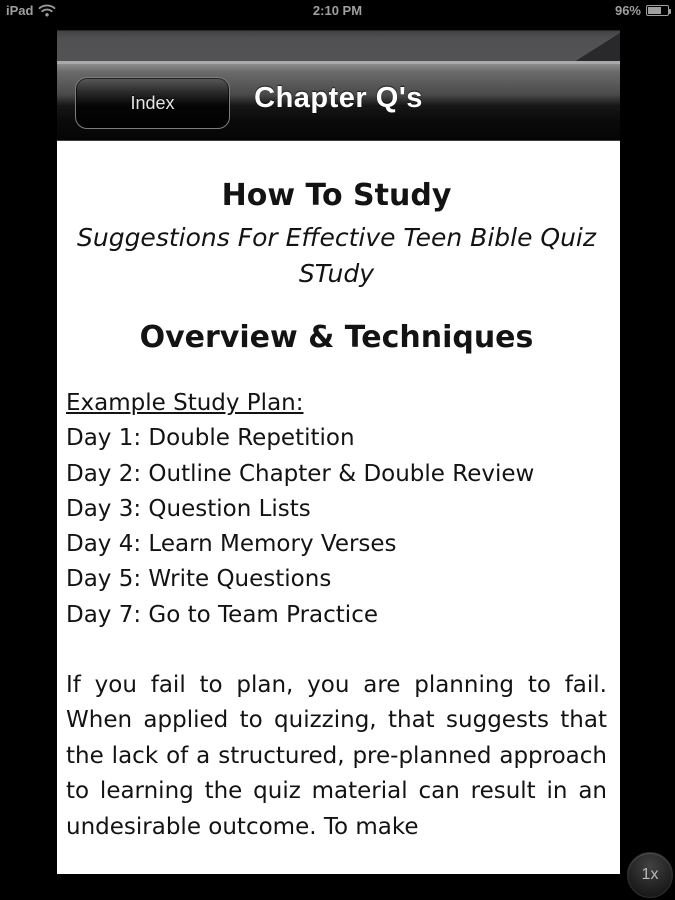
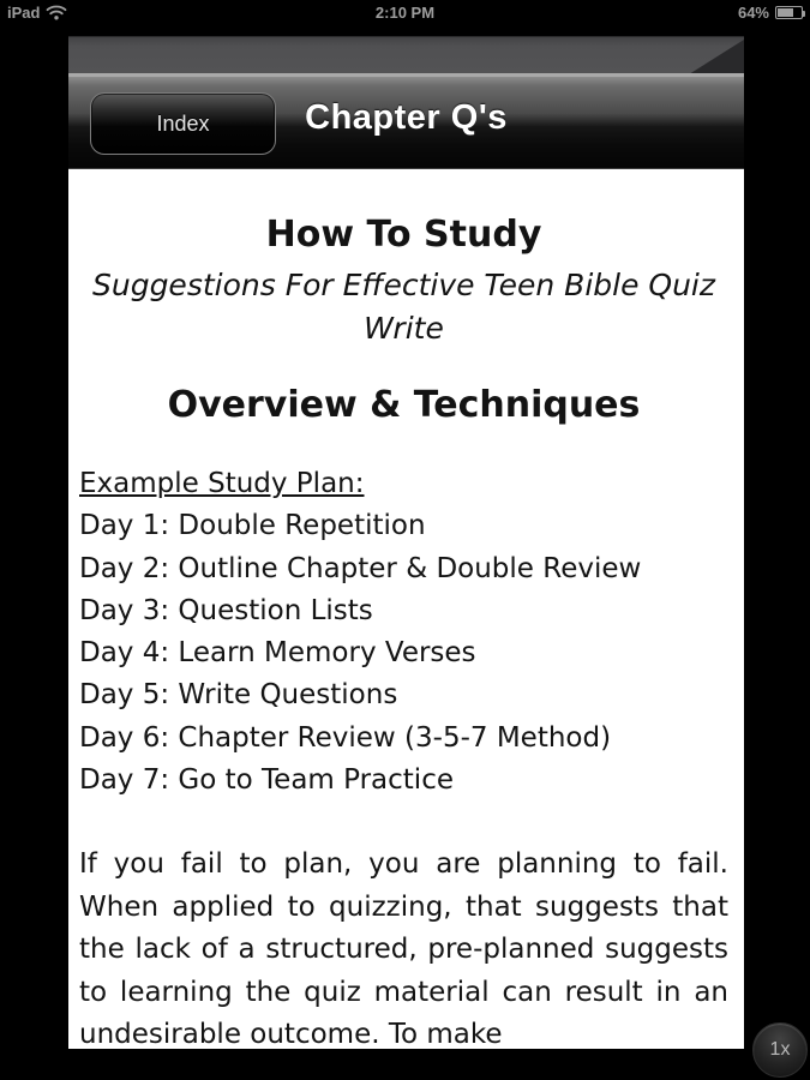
  iPad
  2:10 PM
- 96%
+ 64%
  Index
  Chapter Q's
  How To Study
- Suggestions For Effective Teen Bible Quiz STudy
+ Suggestions For Effective Teen Bible Quiz Write
  Overview & Techniques
  Example Study Plan:
  Day 1: Double Repetition
  Day 2: Outline Chapter & Double Review
  Day 3: Question Lists
  Day 4: Learn Memory Verses
  Day 5: Write Questions
+ Day 6: Chapter Review (3-5-7 Method)
  Day 7: Go to Team Practice
- If you fail to plan, you are planning to fail. When applied to quizzing, that suggests that the lack of a structured, pre-planned approach to learning the quiz material can result in an undesirable outcome. To make
+ If you fail to plan, you are planning to fail. When applied to quizzing, that suggests that the lack of a structured, pre-planned suggests to learning the quiz material can result in an undesirable outcome. To make
  1x
